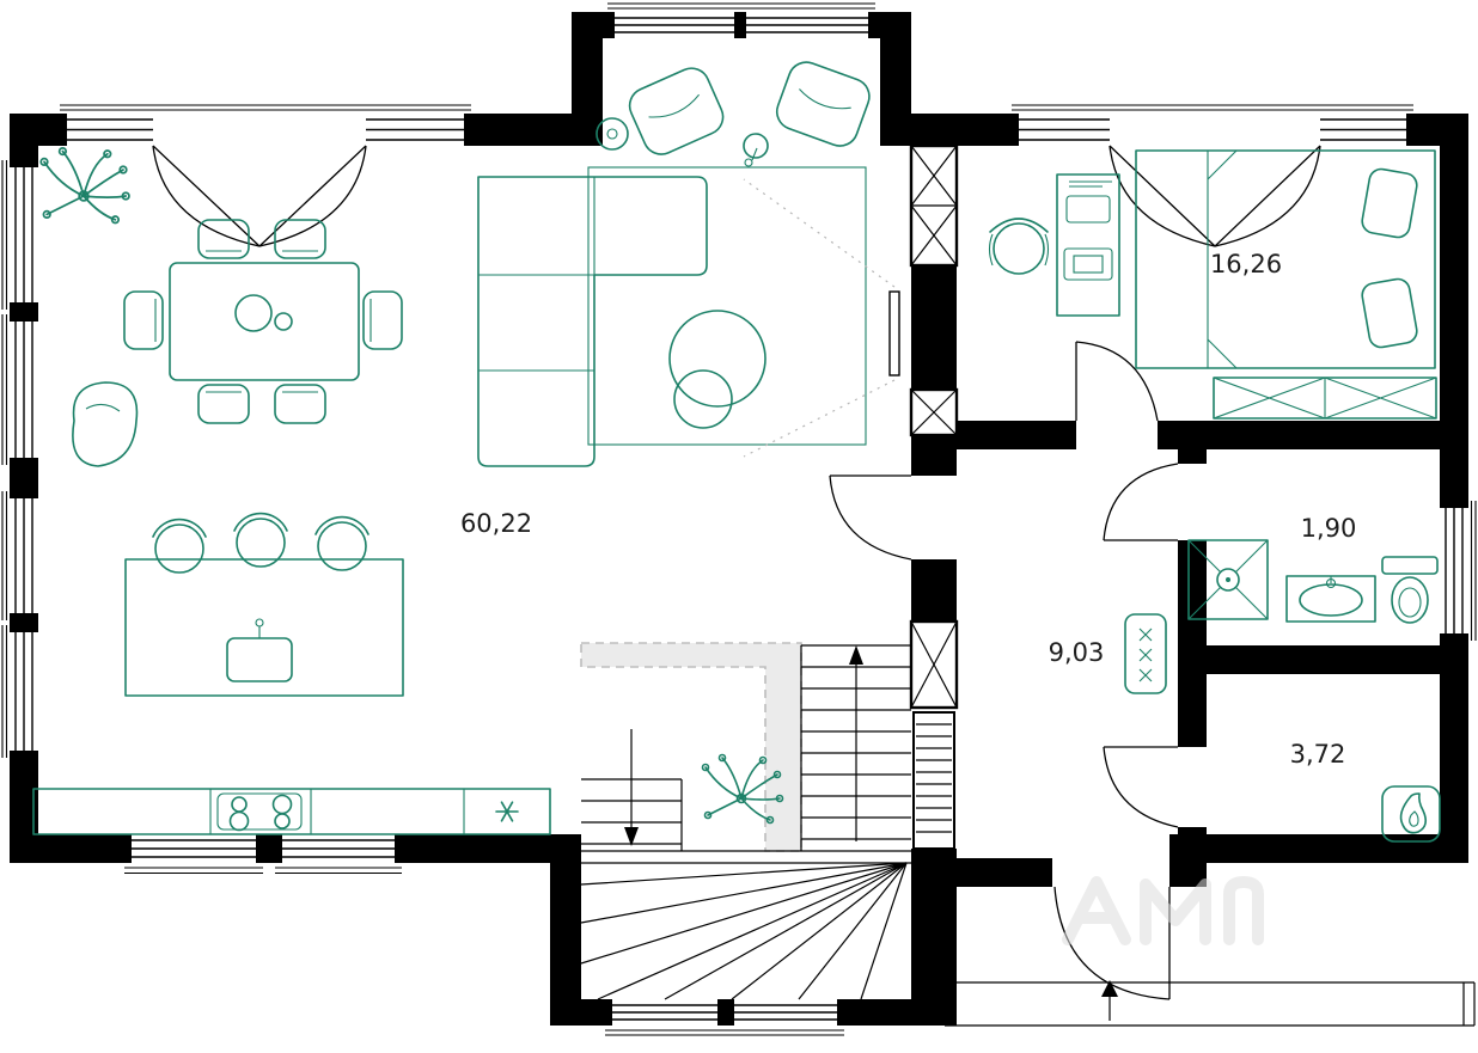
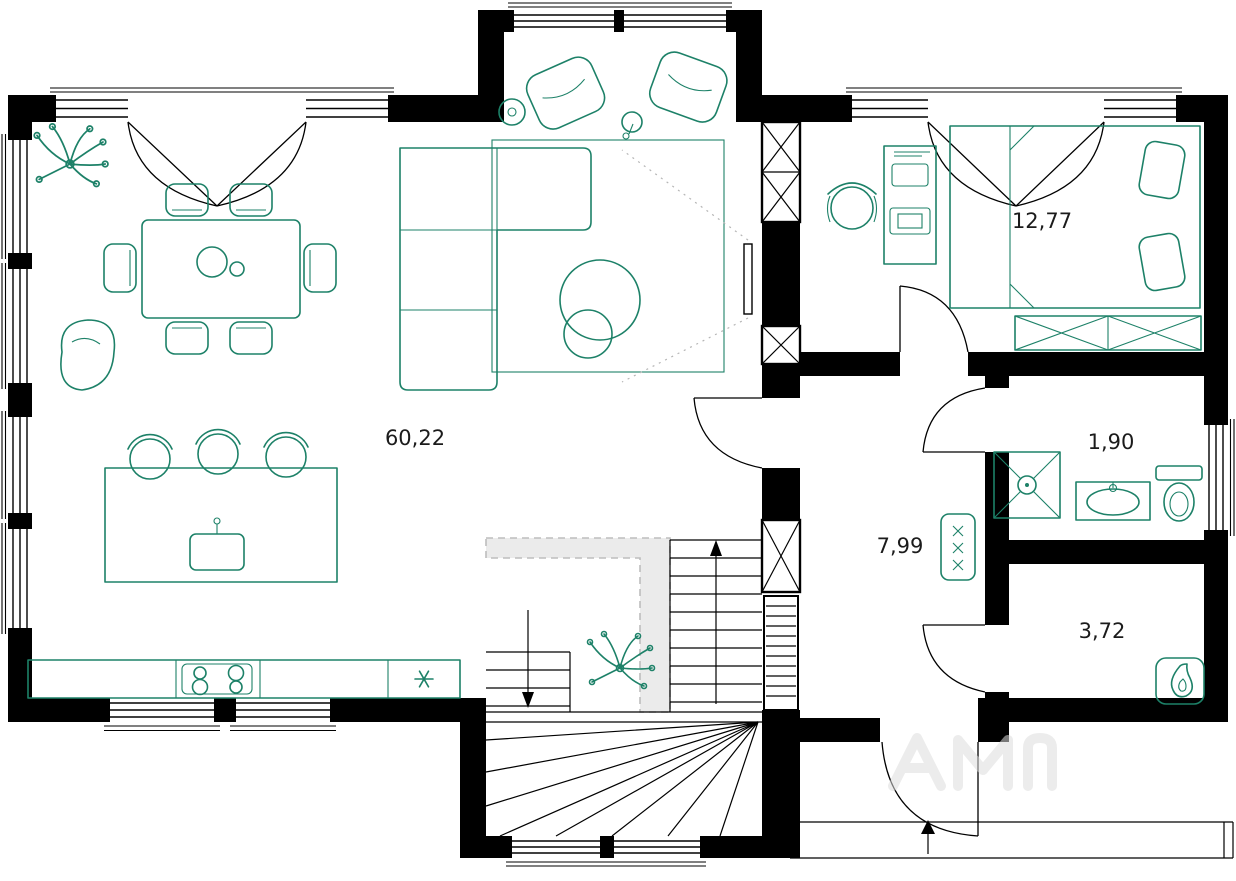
  60,22
- 16,26
+ 12,77
- 9,03
+ 7,99
  1,90
  3,72
